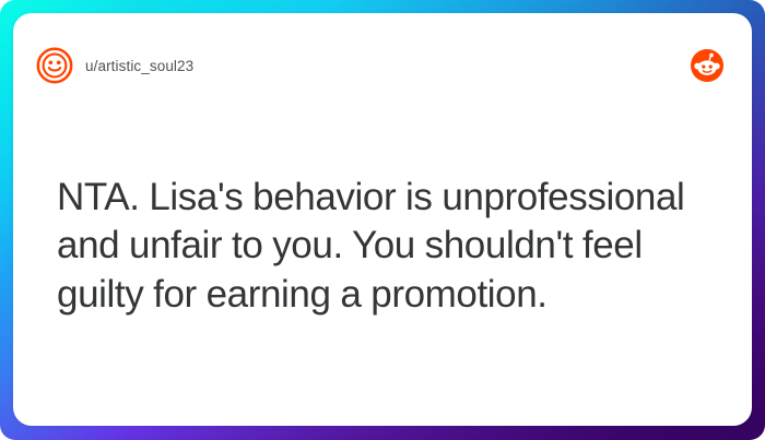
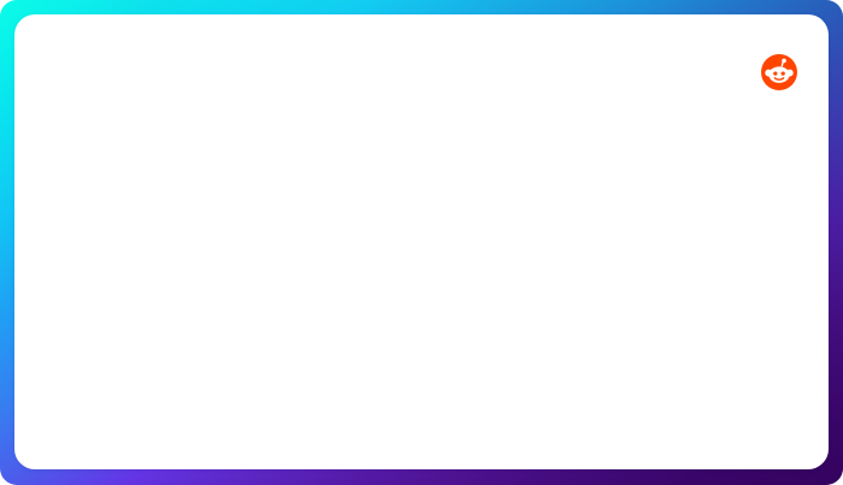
- u/artistic_soul23
- NTA. Lisa's behavior is unprofessional and unfair to you. You shouldn't feel guilty for earning a promotion.
